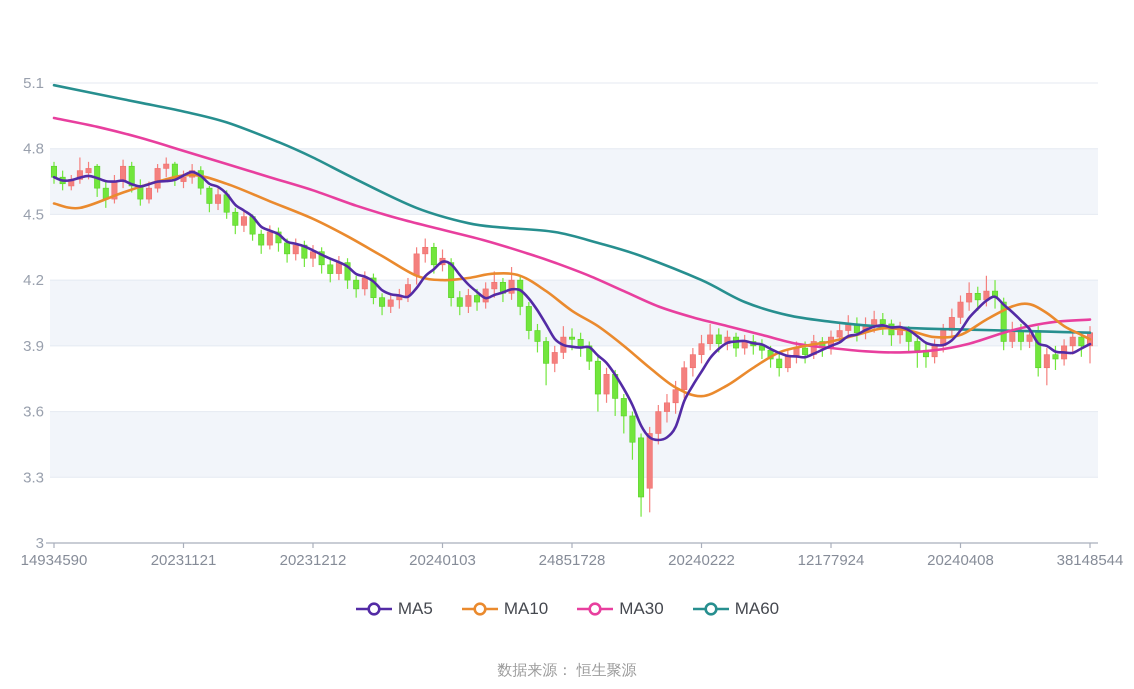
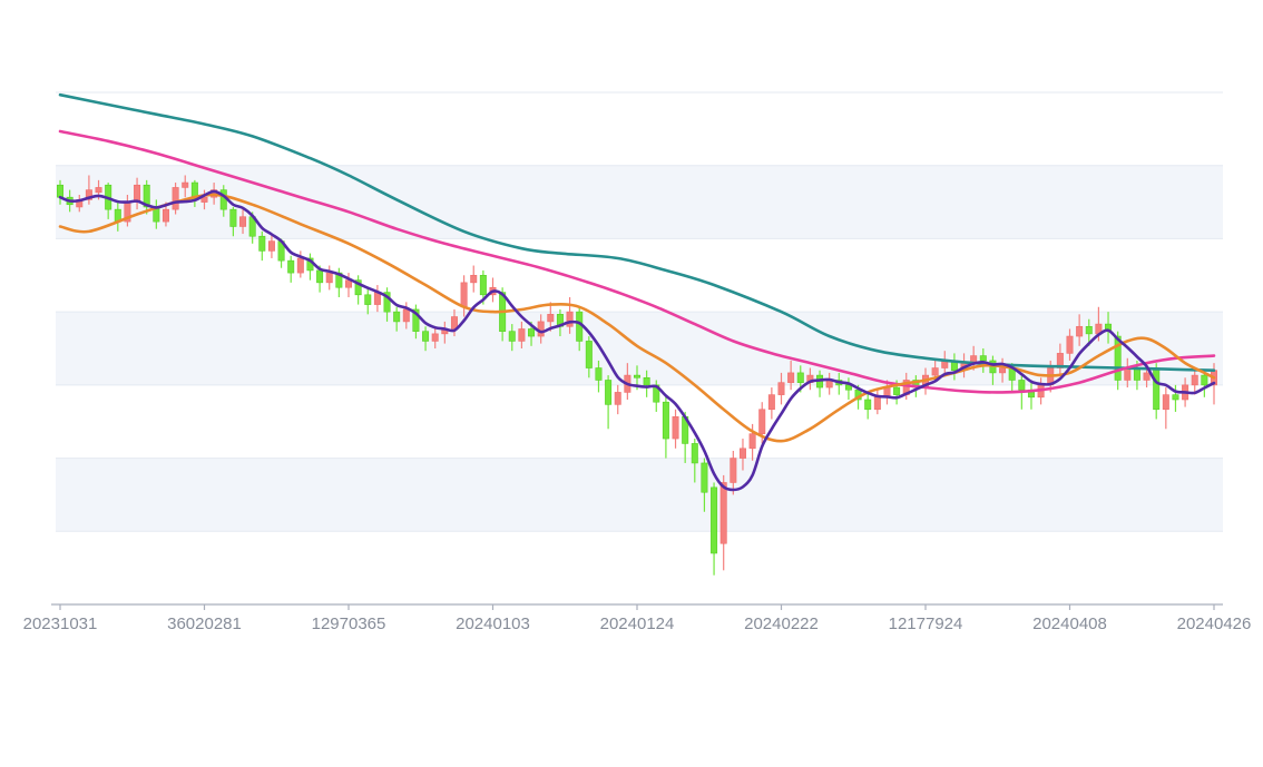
- 14934590
+ 20231031
- 20231121
+ 36020281
- 20231212
+ 12970365
  20240103
- 24851728
+ 20240124
  20240222
  12177924
  20240408
- 38148544
+ 20240426
- 5.1
- 4.8
- 4.5
- 4.2
- 3.9
- 3.6
- 3.3
- 3
- MA5
- MA10
- MA30
- MA60
- 数据来源： 恒生聚源
